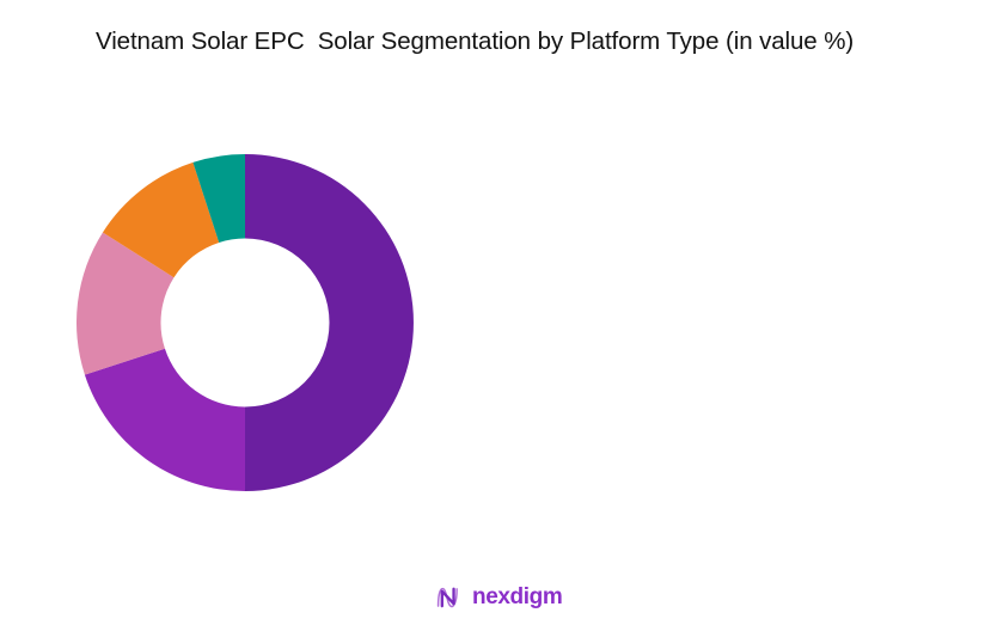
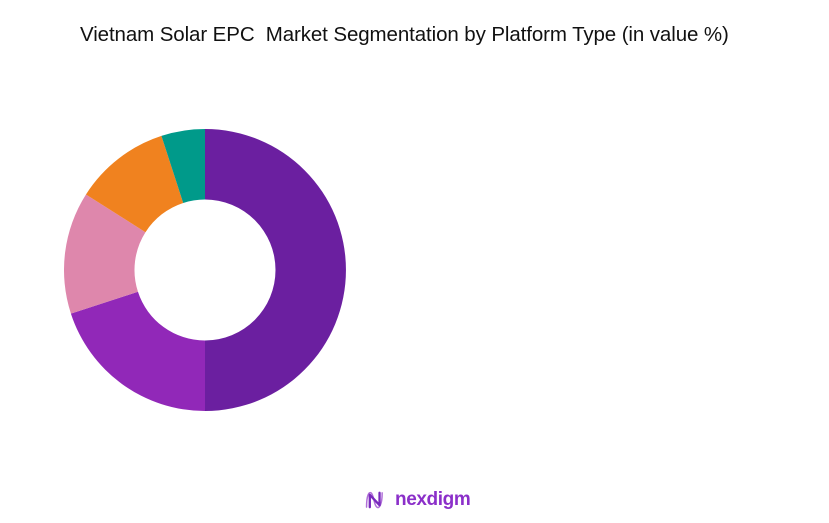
- Vietnam Solar EPC Solar Segmentation by Platform Type (in value %)
+ Vietnam Solar EPC Market Segmentation by Platform Type (in value %)
  nexdigm
